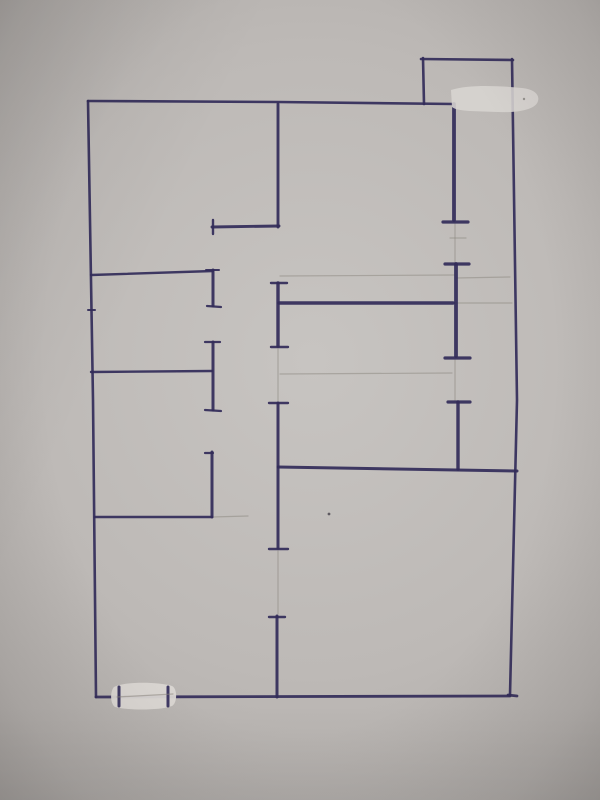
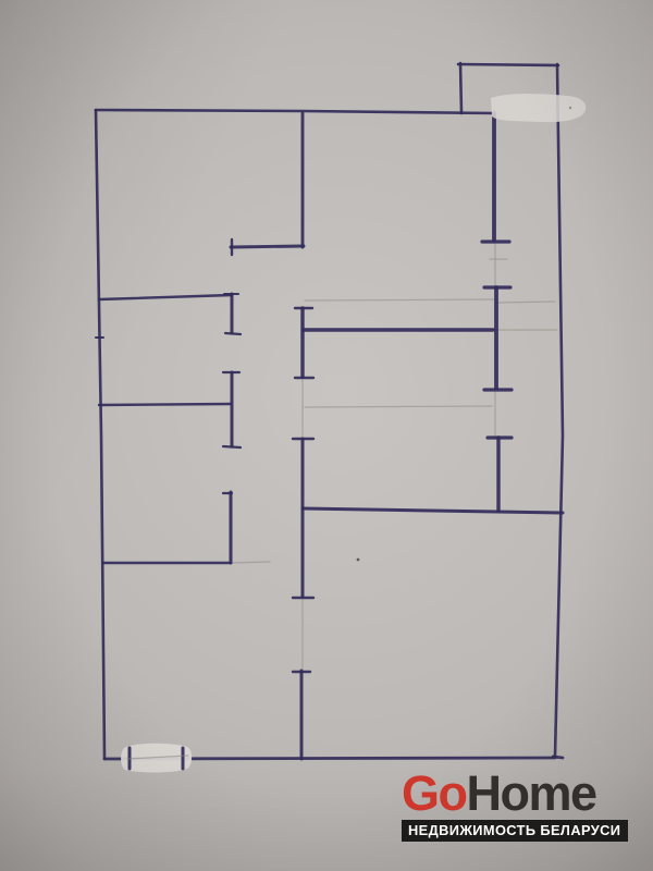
+ GoHome
+ НЕДВИЖИМОСТЬ БЕЛАРУСИ
